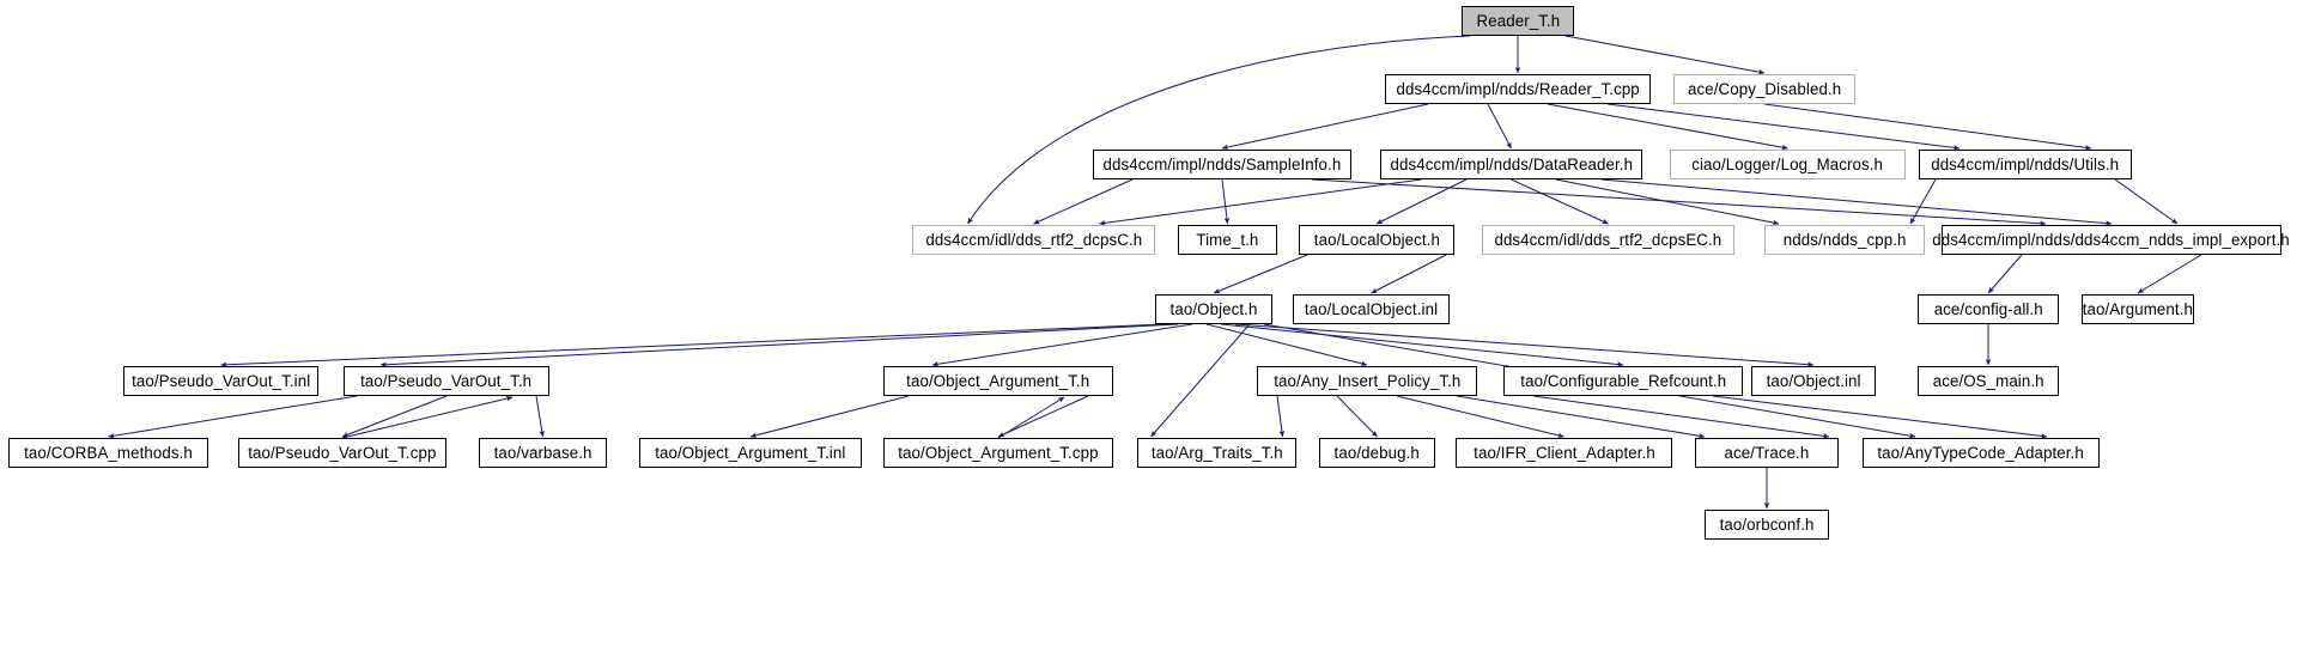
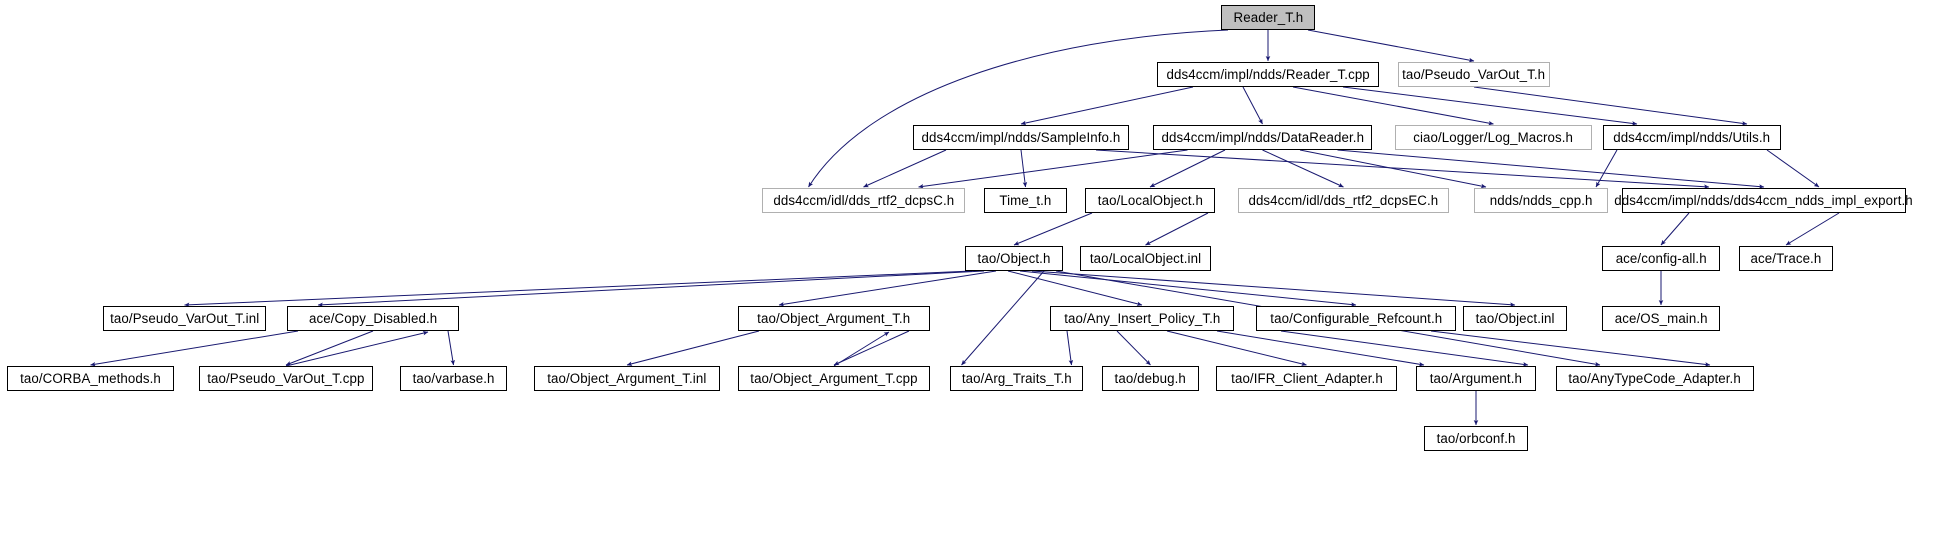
  Reader_T.h
  dds4ccm/impl/ndds/Reader_T.cpp
- ace/Copy_Disabled.h
+ tao/Pseudo_VarOut_T.h
  dds4ccm/impl/ndds/SampleInfo.h
  dds4ccm/impl/ndds/DataReader.h
  ciao/Logger/Log_Macros.h
  dds4ccm/impl/ndds/Utils.h
  dds4ccm/idl/dds_rtf2_dcpsC.h
  Time_t.h
  tao/LocalObject.h
  dds4ccm/idl/dds_rtf2_dcpsEC.h
  ndds/ndds_cpp.h
  dds4ccm/impl/ndds/dds4ccm_ndds_impl_export.h
  tao/Object.h
  tao/LocalObject.inl
  ace/config-all.h
- tao/Argument.h
+ ace/Trace.h
  tao/Pseudo_VarOut_T.inl
- tao/Pseudo_VarOut_T.h
+ ace/Copy_Disabled.h
  tao/Object_Argument_T.h
  tao/Any_Insert_Policy_T.h
  tao/Configurable_Refcount.h
  tao/Object.inl
  ace/OS_main.h
  tao/CORBA_methods.h
  tao/Pseudo_VarOut_T.cpp
  tao/varbase.h
  tao/Object_Argument_T.inl
  tao/Object_Argument_T.cpp
  tao/Arg_Traits_T.h
  tao/debug.h
  tao/IFR_Client_Adapter.h
- ace/Trace.h
+ tao/Argument.h
  tao/AnyTypeCode_Adapter.h
  tao/orbconf.h
